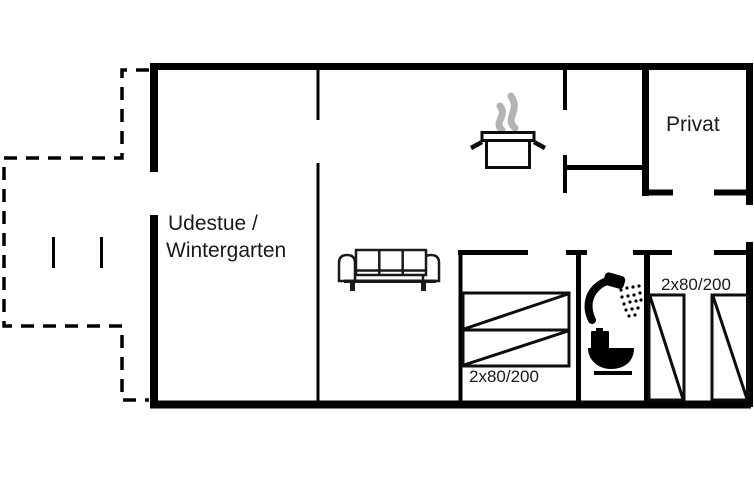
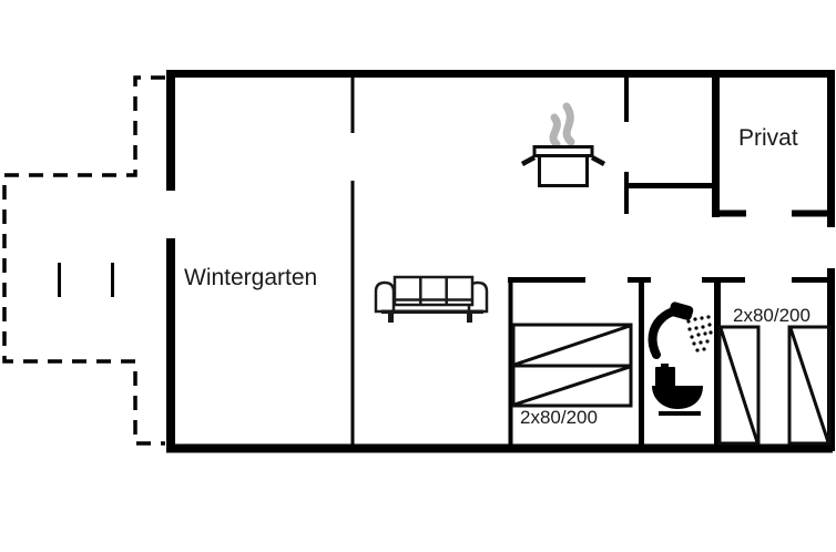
- Udestue /
  Wintergarten
  Privat
  2x80/200
  2x80/200
